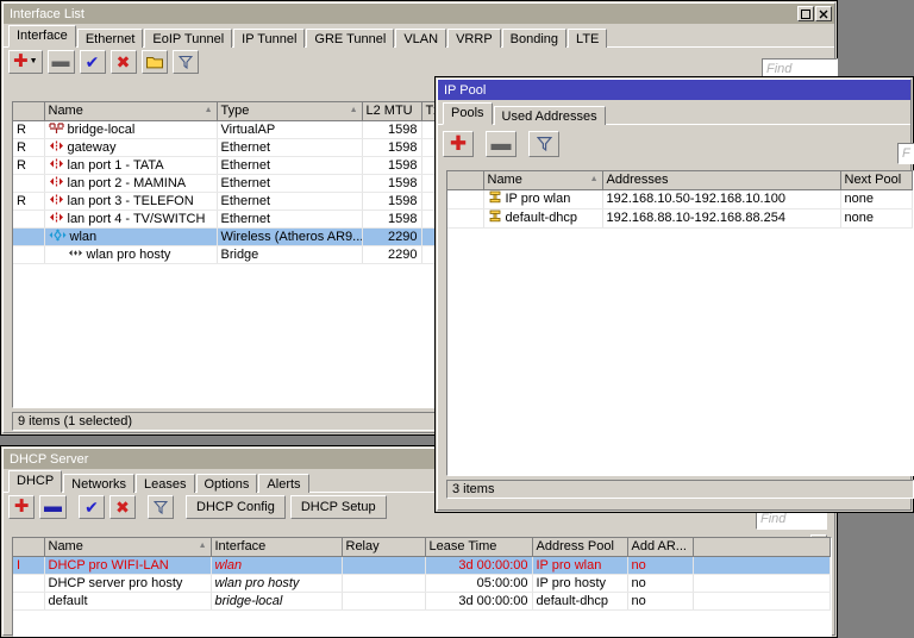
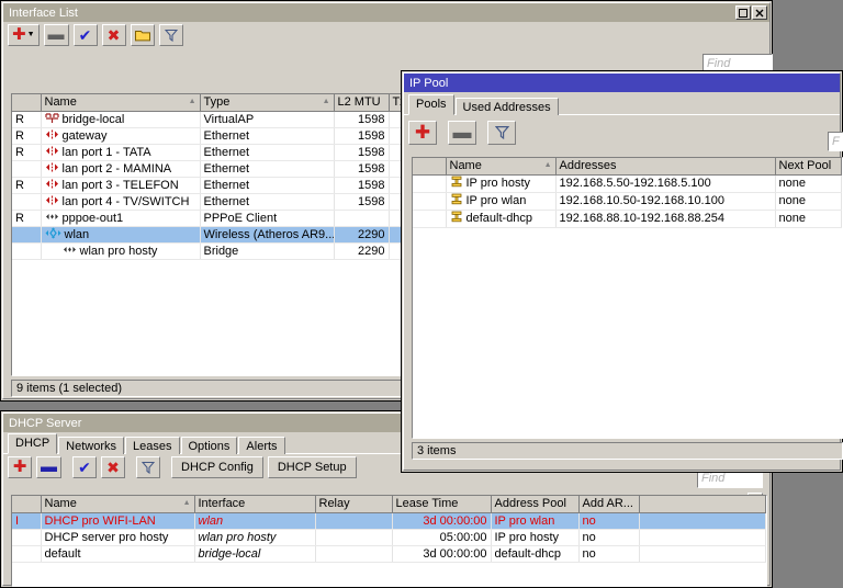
  Interface List
- Interface
- Ethernet
- EoIP Tunnel
- IP Tunnel
- GRE Tunnel
- VLAN
- VRRP
- Bonding
- LTE
  ✚
  ▬
  ✔
  ✖
  Find
  	Name	Type	L2 MTU	T
  R	bridge-local	VirtualAP	1598
  R	gateway	Ethernet	1598
  R	lan port 1 - TATA	Ethernet	1598
  	lan port 2 - MAMINA	Ethernet	1598
  R	lan port 3 - TELEFON	Ethernet	1598
  	lan port 4 - TV/SWITCH	Ethernet	1598
+ R	pppoe-out1	PPPoE Client
  	wlan	Wireless (Atheros AR9..	2290
  	wlan pro hosty	Bridge	2290
  9 items (1 selected)
  DHCP Server
  DHCP
  Networks
  Leases
  Options
  Alerts
  ✚
  ▬
  ✔
  ✖
  DHCP Config
  DHCP Setup
  Find
  	Name	Interface	Relay	Lease Time	Address Pool	Add AR...
  I	DHCP pro WIFI-LAN	wlan		3d 00:00:00	IP pro wlan	no
  	DHCP server pro hosty	wlan pro hosty		05:00:00	IP pro hosty	no
  	default	bridge-local		3d 00:00:00	default-dhcp	no
  IP Pool
  Pools
  Used Addresses
  ✚
  ▬
  F
  	Name	Addresses	Next Pool
+ 	IP pro hosty	192.168.5.50-192.168.5.100	none
  	IP pro wlan	192.168.10.50-192.168.10.100	none
  	default-dhcp	192.168.88.10-192.168.88.254	none
  3 items
